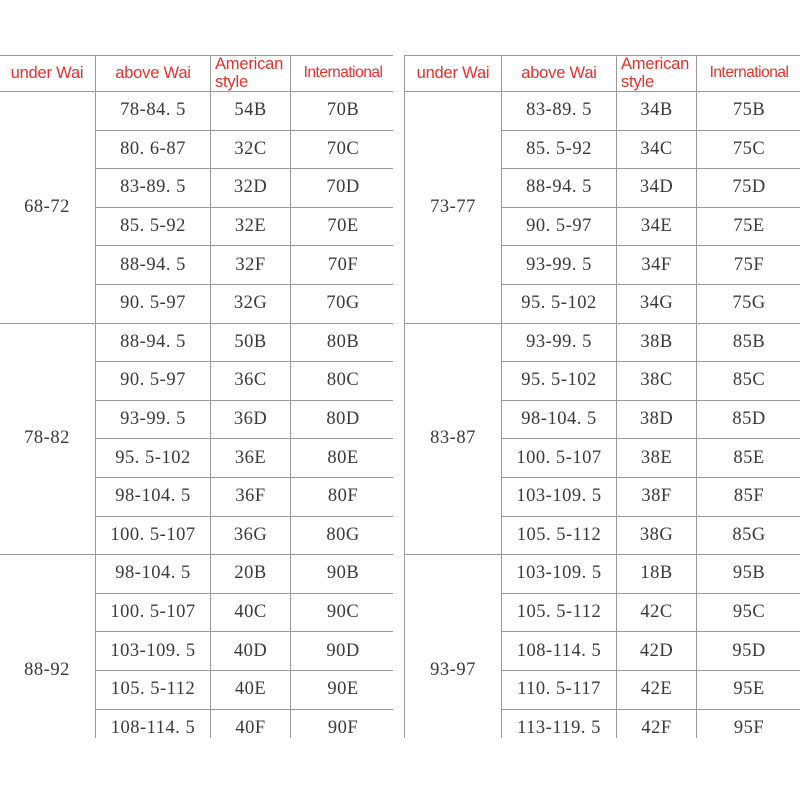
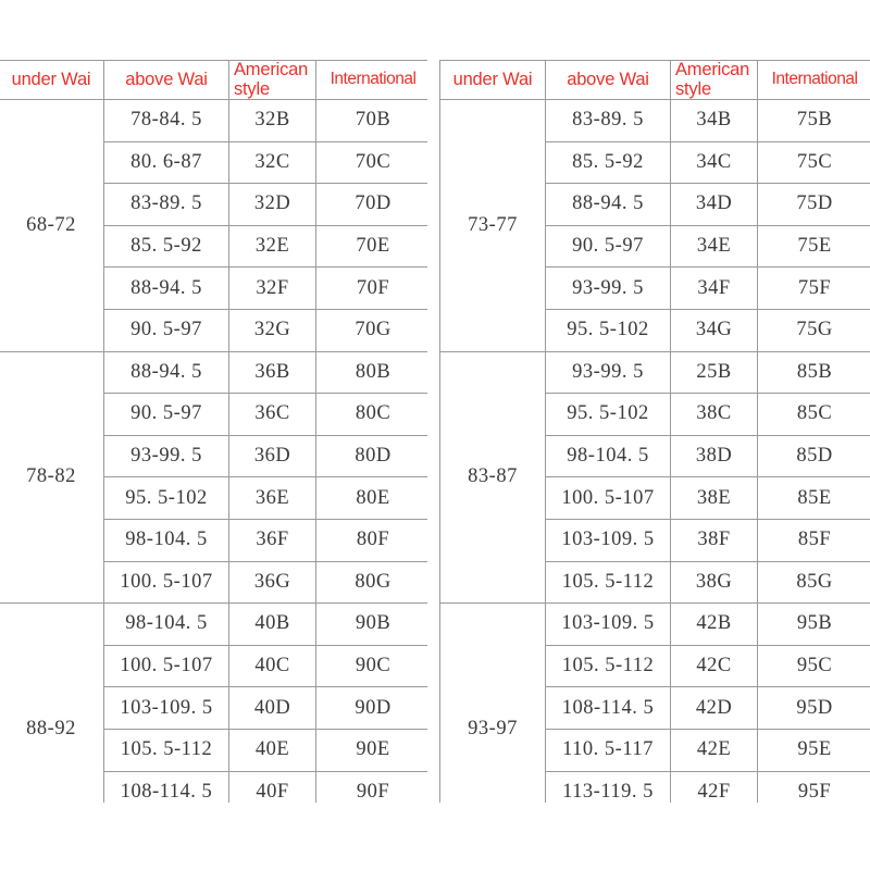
  under Wai	above Wai	Americanstyle	International
- 68-72	78-84. 5	54B	70B
+ 68-72	78-84. 5	32B	70B
  80. 6-87	32C	70C
  83-89. 5	32D	70D
  85. 5-92	32E	70E
  88-94. 5	32F	70F
  90. 5-97	32G	70G
- 78-82	88-94. 5	50B	80B
+ 78-82	88-94. 5	36B	80B
  90. 5-97	36C	80C
  93-99. 5	36D	80D
  95. 5-102	36E	80E
  98-104. 5	36F	80F
  100. 5-107	36G	80G
- 88-92	98-104. 5	20B	90B
+ 88-92	98-104. 5	40B	90B
  100. 5-107	40C	90C
  103-109. 5	40D	90D
  105. 5-112	40E	90E
  108-114. 5	40F	90F
  under Wai	above Wai	Americanstyle	International
  73-77	83-89. 5	34B	75B
  85. 5-92	34C	75C
  88-94. 5	34D	75D
  90. 5-97	34E	75E
  93-99. 5	34F	75F
  95. 5-102	34G	75G
- 83-87	93-99. 5	38B	85B
+ 83-87	93-99. 5	25B	85B
  95. 5-102	38C	85C
  98-104. 5	38D	85D
  100. 5-107	38E	85E
  103-109. 5	38F	85F
  105. 5-112	38G	85G
- 93-97	103-109. 5	18B	95B
+ 93-97	103-109. 5	42B	95B
  105. 5-112	42C	95C
  108-114. 5	42D	95D
  110. 5-117	42E	95E
  113-119. 5	42F	95F
